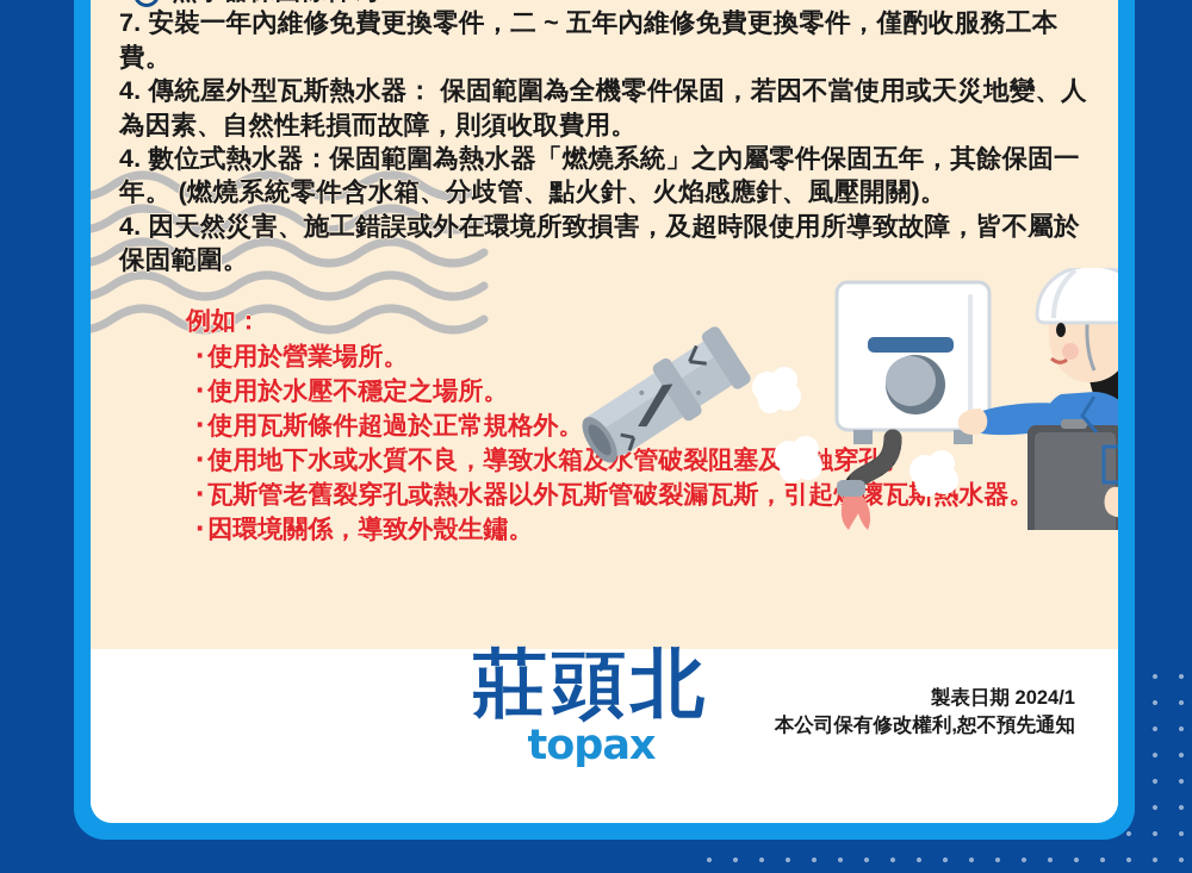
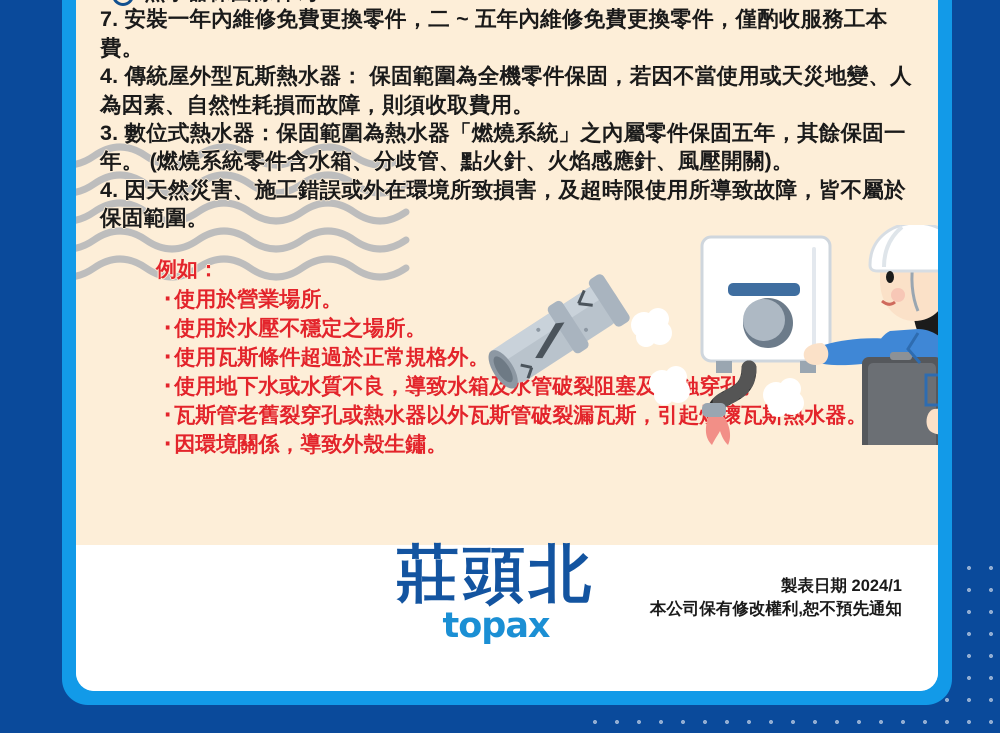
  7. 安裝一年內維修免費更換零件，二 ~ 五年內維修免費更換零件，僅酌收服務工本費。
  4. 傳統屋外型瓦斯熱水器： 保固範圍為全機零件保固，若因不當使用或天災地變、人為因素、自然性耗損而故障，則須收取費用。
- 4. 數位式熱水器：保固範圍為熱水器「燃燒系統」之內屬零件保固五年，其餘保固一年。 (燃燒系統零件含水箱、分歧管、點火針、火焰感應針、風壓開關)。
+ 3. 數位式熱水器：保固範圍為熱水器「燃燒系統」之內屬零件保固五年，其餘保固一年。 (燃燒系統零件含水箱、分歧管、點火針、火焰感應針、風壓開關)。
  4. 因天然災害、施工錯誤或外在環境所致損害，及超時限使用所導致故障，皆不屬於保固範圍。
  例如：
  ‧ 使用於營業場所。
  ‧ 使用於水壓不穩定之場所。
  ‧ 使用瓦斯條件超過於正常規格外。
  ‧ 使用地下水或水質不良，導致水箱及水管破裂阻塞及穿孔
  ‧ 瓦斯管老舊裂穿孔或熱水器以外瓦斯管破裂漏瓦斯，引起壞瓦熱水器。
  ‧ 因環境關係，導致外殼生鏽。
  莊頭北
  topax
  製表日期 2024/1
  本公司保有修改權利,恕不預先通知
